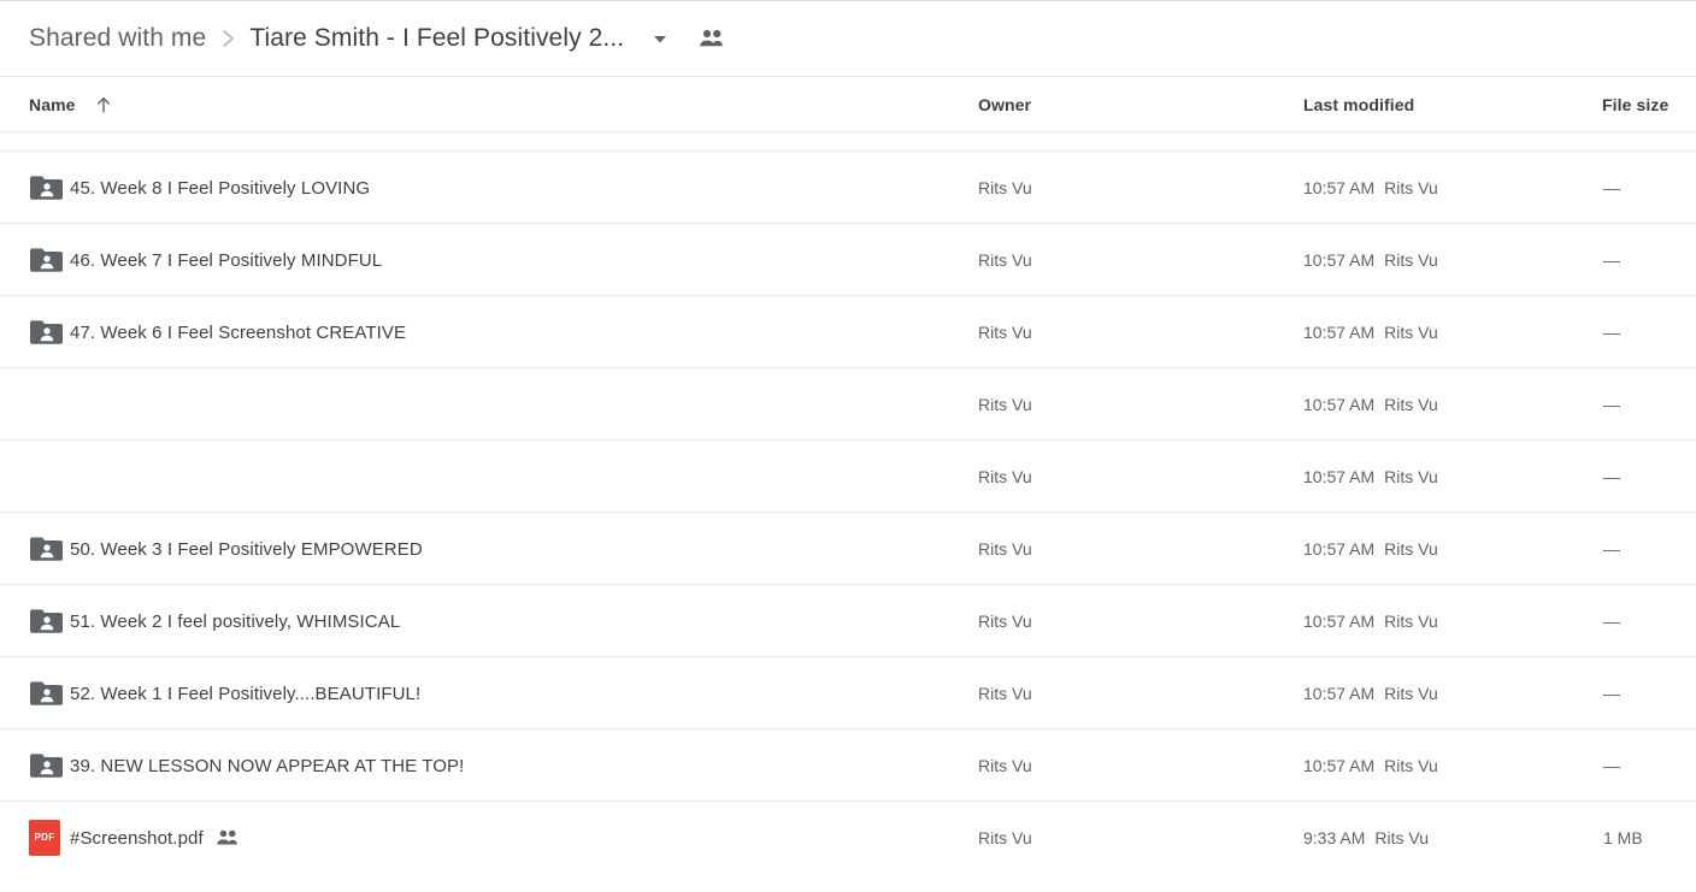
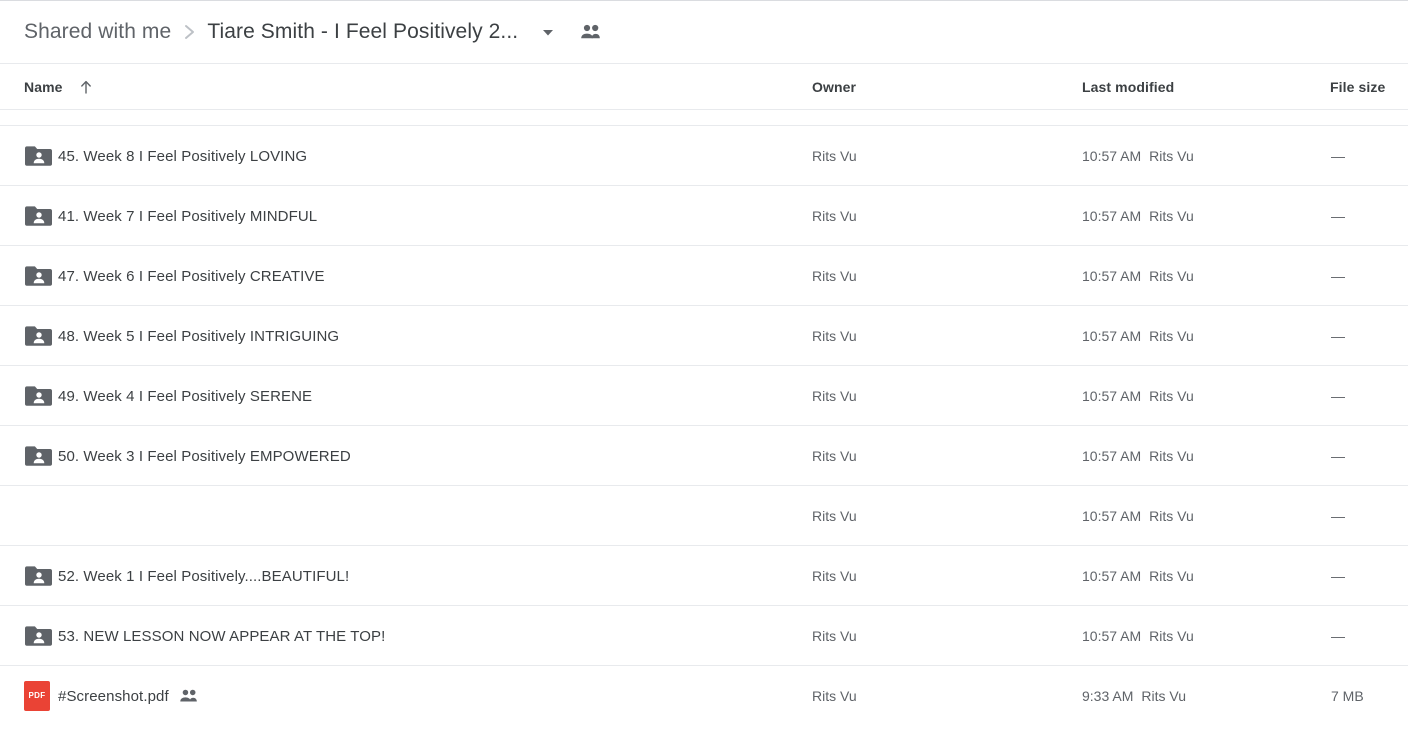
  Shared with me
  Tiare Smith - I Feel Positively 2...
  Name
  Owner
  Last modified
  File size
  45. Week 8 I Feel Positively LOVING
  Rits Vu
  10:57 AM
  Rits Vu
  —
- 46. Week 7 I Feel Positively MINDFUL
+ 41. Week 7 I Feel Positively MINDFUL
  Rits Vu
  10:57 AM
  Rits Vu
  —
- 47. Week 6 I Feel Screenshot CREATIVE
+ 47. Week 6 I Feel Positively CREATIVE
  Rits Vu
  10:57 AM
  Rits Vu
  —
+ 48. Week 5 I Feel Positively INTRIGUING
  Rits Vu
  10:57 AM
  Rits Vu
  —
+ 49. Week 4 I Feel Positively SERENE
  Rits Vu
  10:57 AM
  Rits Vu
  —
  50. Week 3 I Feel Positively EMPOWERED
  Rits Vu
  10:57 AM
  Rits Vu
  —
- 51. Week 2 I feel positively, WHIMSICAL
  Rits Vu
  10:57 AM
  Rits Vu
  —
  52. Week 1 I Feel Positively....BEAUTIFUL!
  Rits Vu
  10:57 AM
  Rits Vu
  —
- 39. NEW LESSON NOW APPEAR AT THE TOP!
+ 53. NEW LESSON NOW APPEAR AT THE TOP!
  Rits Vu
  10:57 AM
  Rits Vu
  —
  PDF
  #Screenshot.pdf
  Rits Vu
  9:33 AM
  Rits Vu
- 1 MB
+ 7 MB
